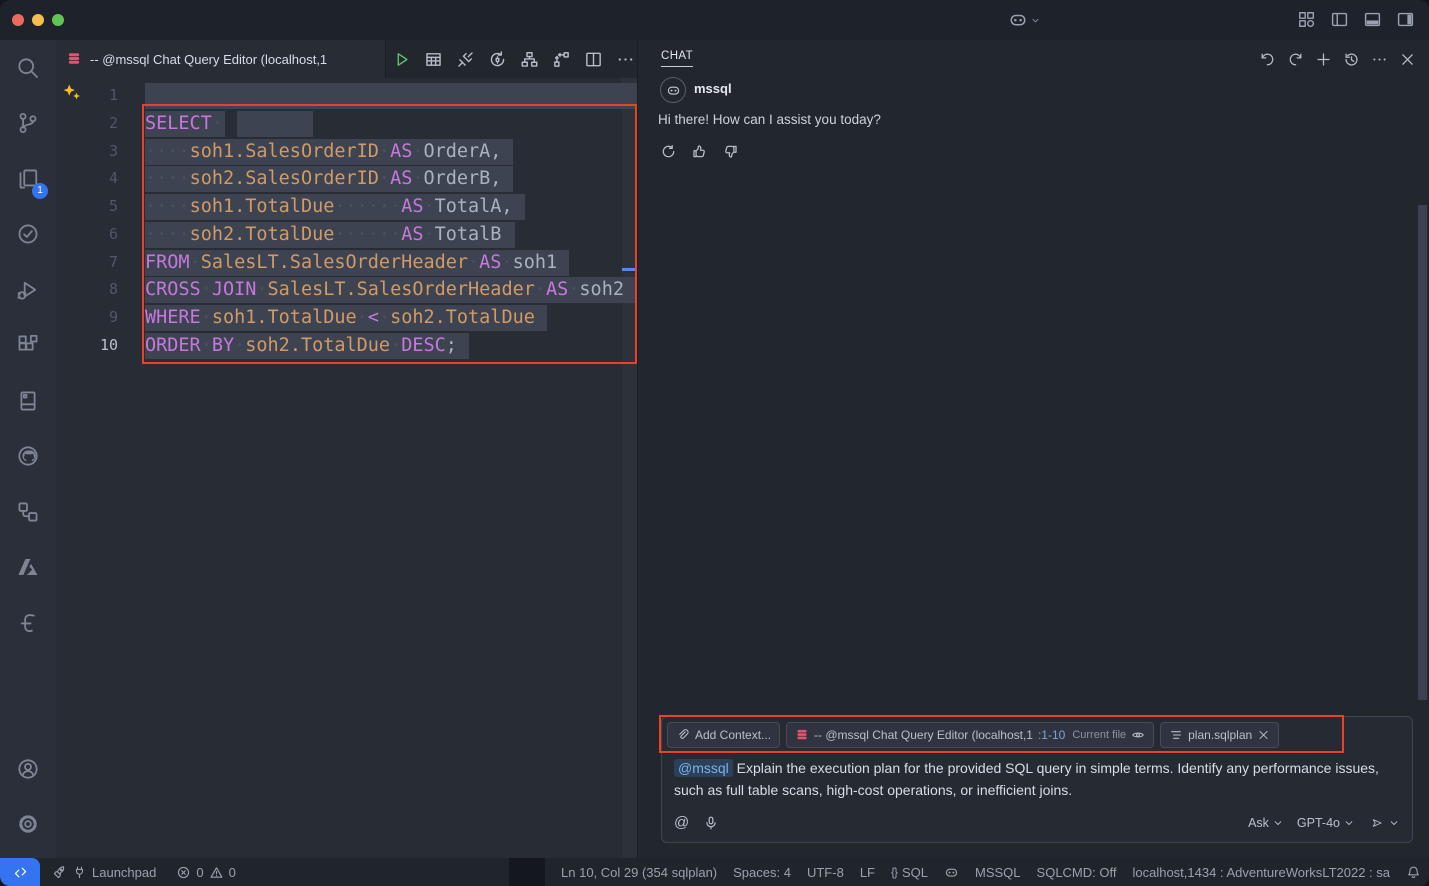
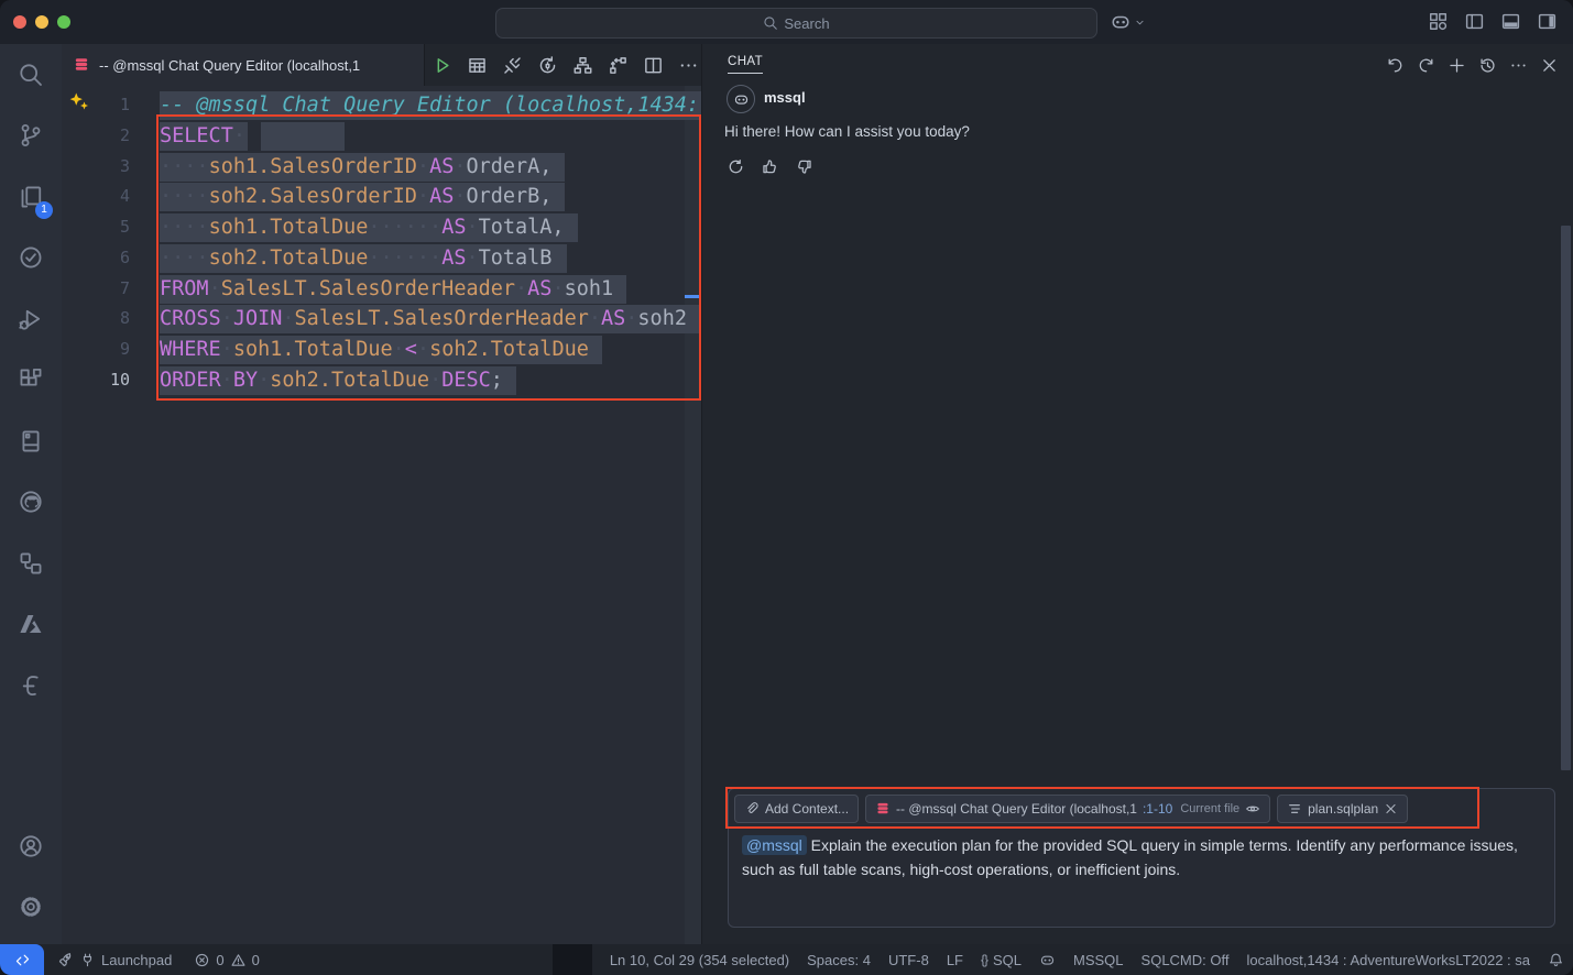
+ Search
  1
  -- @mssql Chat Query Editor (localhost,1
  1
+ -- @mssql Chat Query Editor (localhost,1434:
  2
  SELECT·
  3
  soh1.SalesOrderID·AS OrderA,
  4
  soh2.SalesOrderID·AS OrderB,
  5
  soh1.TotalDue······AS TotalA,
  6
  soh2.TotalDue······AS TotalB
  7
  FROM SalesLT.SalesOrderHeader·AS soh1
  8
  CROSS JOIN SalesLT.SalesOrderHeader·AS soh2
  9
  WHERE soh1.TotalDue < soh2.TotalDue
  10
  ORDER·BY soh2.TotalDue DESC;
  CHAT
  mssql
  Hi there! How can I assist you today?
  Add Context...
  -- @mssql Chat Query Editor (localhost,1
  :1-10
  Current file
  plan.sqlplan
  @mssql Explain the execution plan for the provided SQL query in simple terms. Identify any performance issues, such as full table scans, high-cost operations, or inefficient joins.
- @
- Ask
- GPT-4o
  Launchpad
  0
  0
- Ln 10, Col 29 (354 sqlplan)
+ Ln 10, Col 29 (354 selected)
  Spaces: 4
  UTF-8
  LF
  {}
  SQL
  MSSQL
  SQLCMD: Off
  localhost,1434 : AdventureWorksLT2022 : sa
